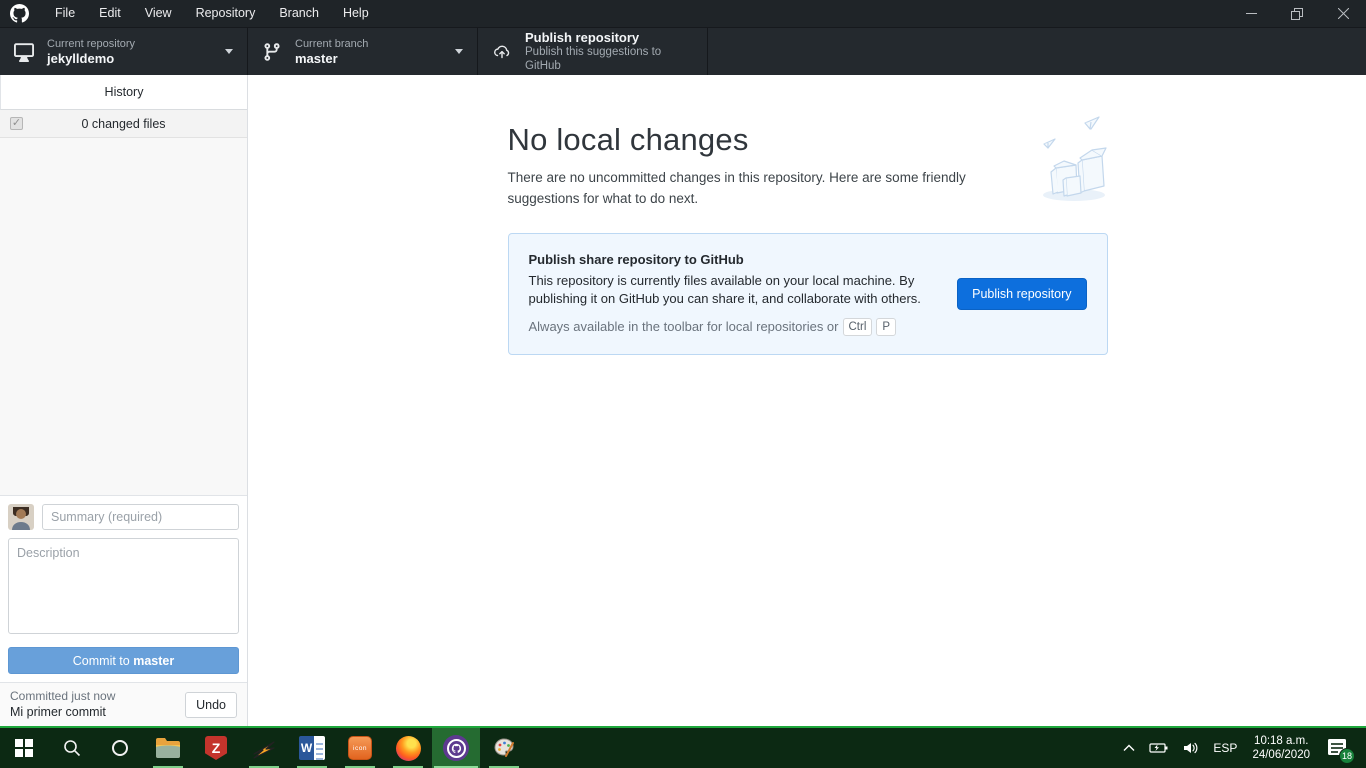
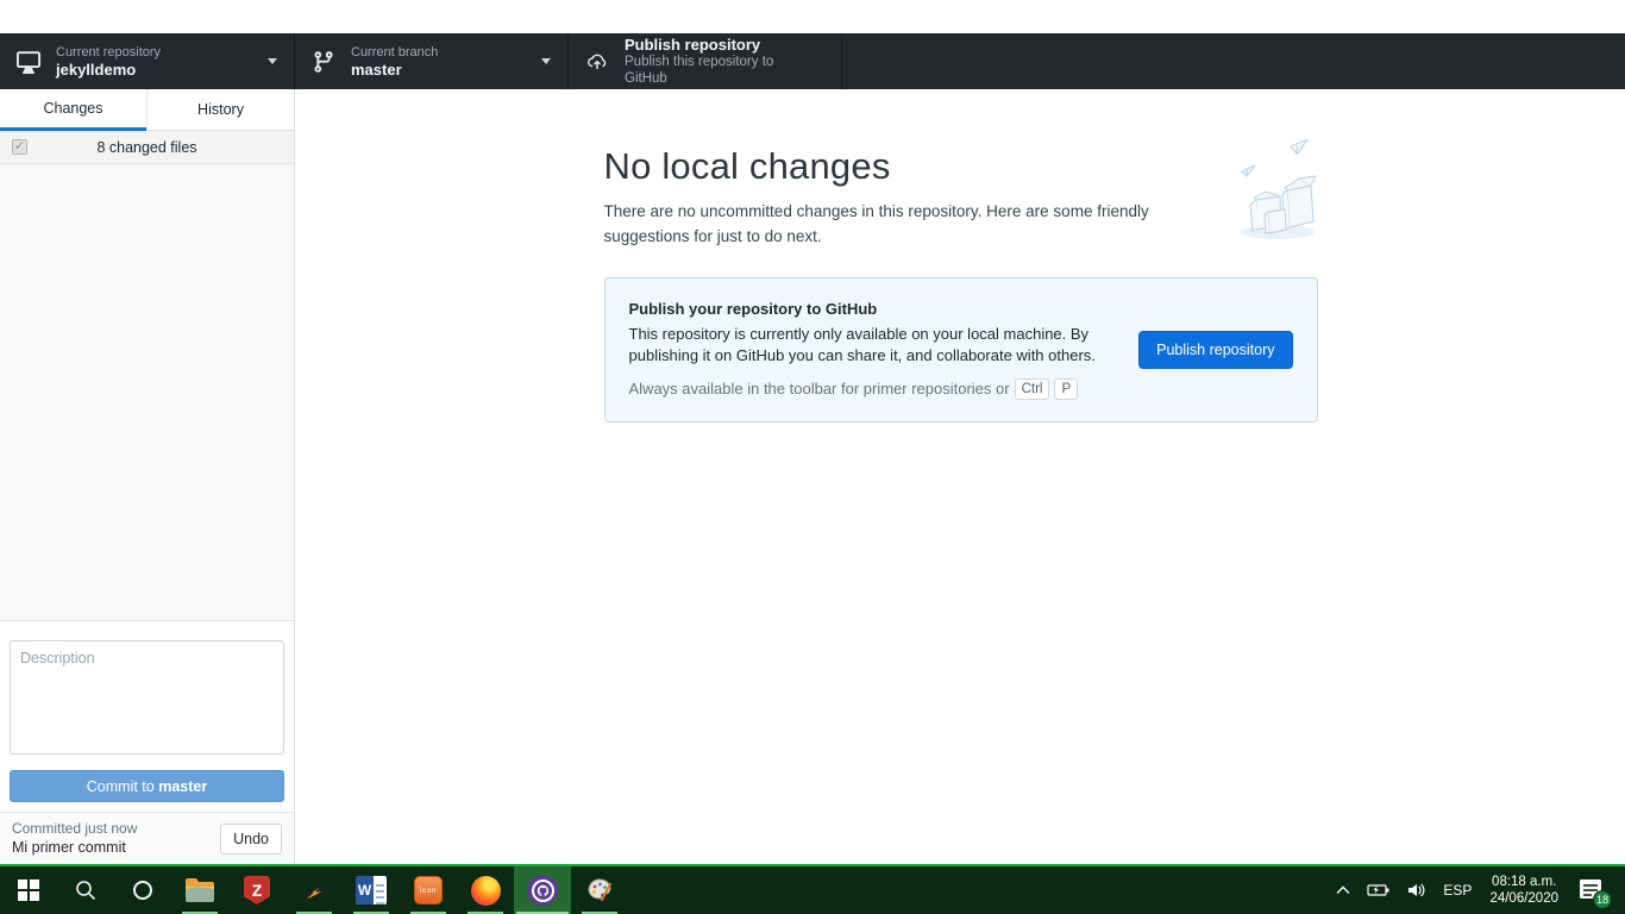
- File
- Edit
- View
- Repository
- Branch
- Help
  Current repository
  jekylldemo
  Current branch
  master
  Publish repository
- Publish this suggestions to GitHub
+ Publish this repository to GitHub
+ Changes
  History
  ✓
- 0 changed files
+ 8 changed files
- Summary (required)
  Description Commit to master
  Committed just now
  Mi primer commit
  Undo
  No local changes
- There are no uncommitted changes in this repository. Here are some friendly suggestions for what to do next.
+ There are no uncommitted changes in this repository. Here are some friendly suggestions for just to do next.
- Publish share repository to GitHub
+ Publish your repository to GitHub
- This repository is currently files available on your local machine. By publishing it on GitHub you can share it, and collaborate with others.
+ This repository is currently only available on your local machine. By publishing it on GitHub you can share it, and collaborate with others.
- Always available in the toolbar for local repositories or Ctrl P
+ Always available in the toolbar for primer repositories or Ctrl P
  Publish repository
  Z
  W
  ESP
- 10:18 a.m.
+ 08:18 a.m.
  24/06/2020
  18
